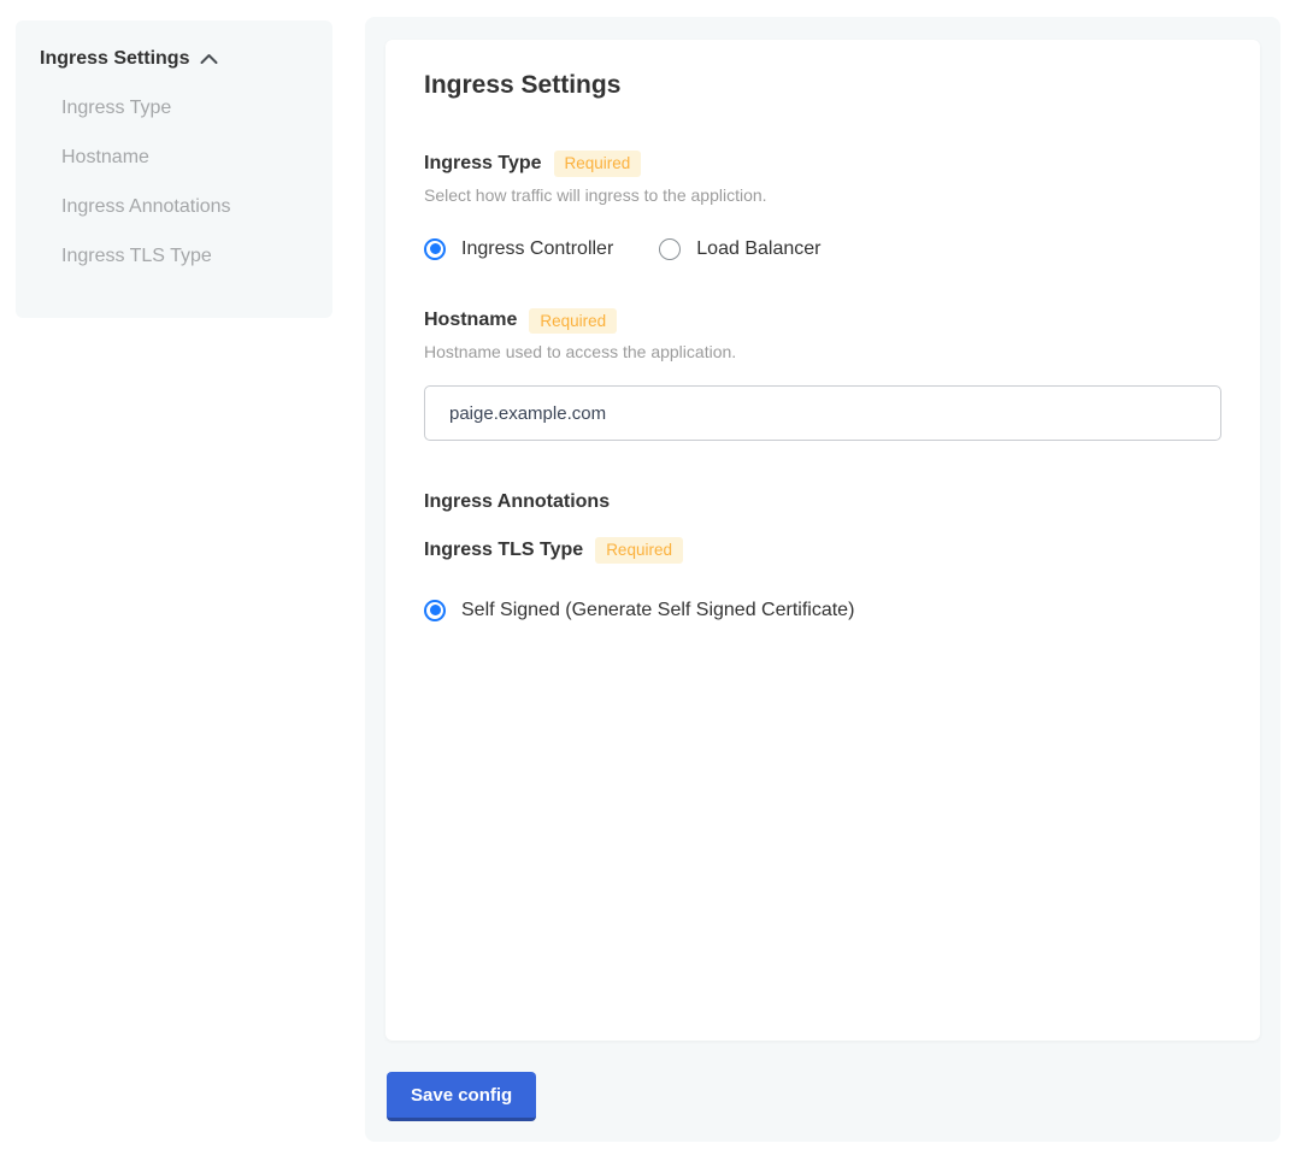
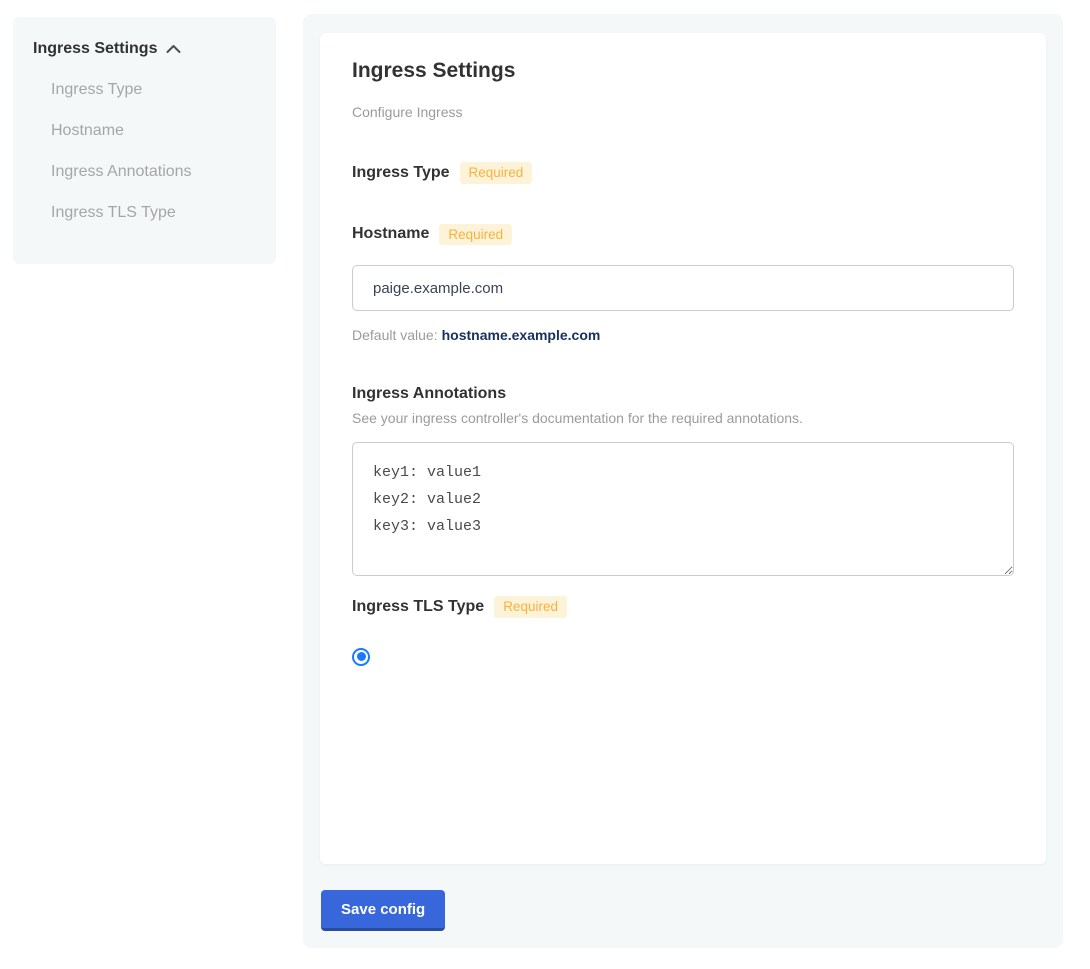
  Ingress Settings
  Ingress Type
  Hostname
  Ingress Annotations
  Ingress TLS Type
  Ingress Settings
+ Configure Ingress
  Ingress Type
  Required
- Select how traffic will ingress to the appliction.
- Ingress Controller
- Load Balancer
  Hostname
  Required
- Hostname used to access the application.
  paige.example.com
+ Default value: hostname.example.com
  Ingress Annotations
+ See your ingress controller's documentation for the required annotations.
+ key1: value1
+ key2: value2
+ key3: value3
  Ingress TLS Type
  Required
- Self Signed (Generate Self Signed Certificate)
  Save config
